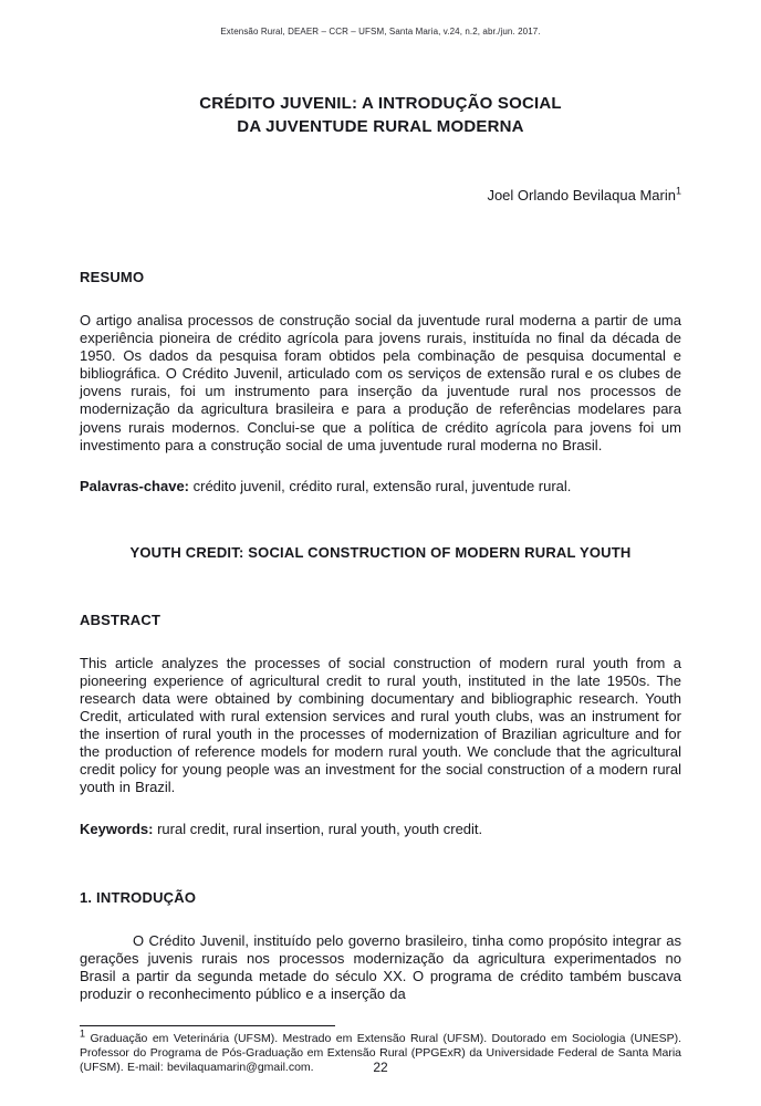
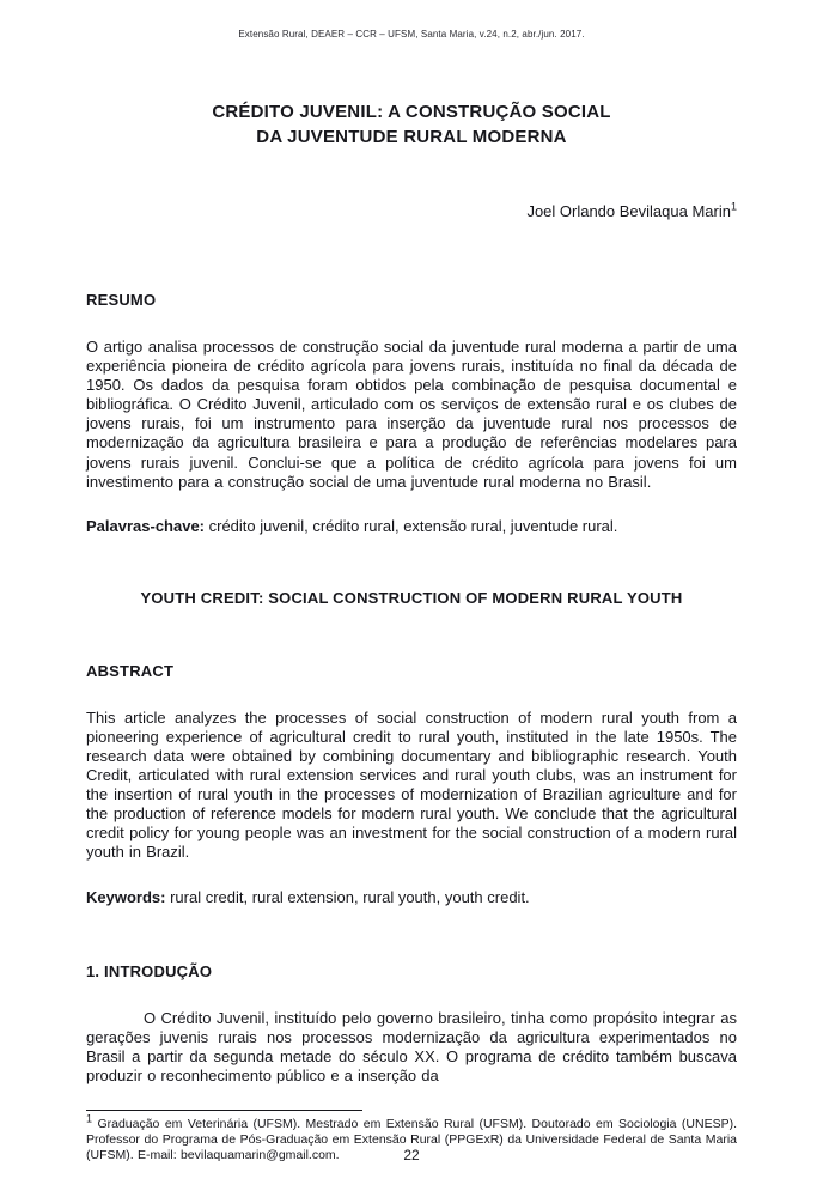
  Extensão Rural, DEAER – CCR – UFSM, Santa Maria, v.24, n.2, abr./jun. 2017.
- CRÉDITO JUVENIL: A INTRODUÇÃO SOCIAL
+ CRÉDITO JUVENIL: A CONSTRUÇÃO SOCIAL
  DA JUVENTUDE RURAL MODERNA
  Joel Orlando Bevilaqua Marin1
  RESUMO
- O artigo analisa processos de construção social da juventude rural moderna a partir de uma experiência pioneira de crédito agrícola para jovens rurais, instituída no final da década de 1950. Os dados da pesquisa foram obtidos pela combinação de pesquisa documental e bibliográfica. O Crédito Juvenil, articulado com os serviços de extensão rural e os clubes de jovens rurais, foi um instrumento para inserção da juventude rural nos processos de modernização da agricultura brasileira e para a produção de referências modelares para jovens rurais modernos. Conclui-se que a política de crédito agrícola para jovens foi um investimento para a construção social de uma juventude rural moderna no Brasil.
+ O artigo analisa processos de construção social da juventude rural moderna a partir de uma experiência pioneira de crédito agrícola para jovens rurais, instituída no final da década de 1950. Os dados da pesquisa foram obtidos pela combinação de pesquisa documental e bibliográfica. O Crédito Juvenil, articulado com os serviços de extensão rural e os clubes de jovens rurais, foi um instrumento para inserção da juventude rural nos processos de modernização da agricultura brasileira e para a produção de referências modelares para jovens rurais juvenil. Conclui-se que a política de crédito agrícola para jovens foi um investimento para a construção social de uma juventude rural moderna no Brasil.
  Palavras-chave: crédito juvenil, crédito rural, extensão rural, juventude rural.
  YOUTH CREDIT: SOCIAL CONSTRUCTION OF MODERN RURAL YOUTH
  ABSTRACT
  This article analyzes the processes of social construction of modern rural youth from a pioneering experience of agricultural credit to rural youth, instituted in the late 1950s. The research data were obtained by combining documentary and bibliographic research. Youth Credit, articulated with rural extension services and rural youth clubs, was an instrument for the insertion of rural youth in the processes of modernization of Brazilian agriculture and for the production of reference models for modern rural youth. We conclude that the agricultural credit policy for young people was an investment for the social construction of a modern rural youth in Brazil.
- Keywords: rural credit, rural insertion, rural youth, youth credit.
+ Keywords: rural credit, rural extension, rural youth, youth credit.
  1. INTRODUÇÃO
  O Crédito Juvenil, instituído pelo governo brasileiro, tinha como propósito integrar as gerações juvenis rurais nos processos modernização da agricultura experimentados no Brasil a partir da segunda metade do século XX. O programa de crédito também buscava produzir o reconhecimento público e a inserção da
  1 Graduação em Veterinária (UFSM). Mestrado em Extensão Rural (UFSM). Doutorado em Sociologia (UNESP). Professor do Programa de Pós-Graduação em Extensão Rural (PPGExR) da Universidade Federal de Santa Maria (UFSM). E-mail: bevilaquamarin@gmail.com.
  22
